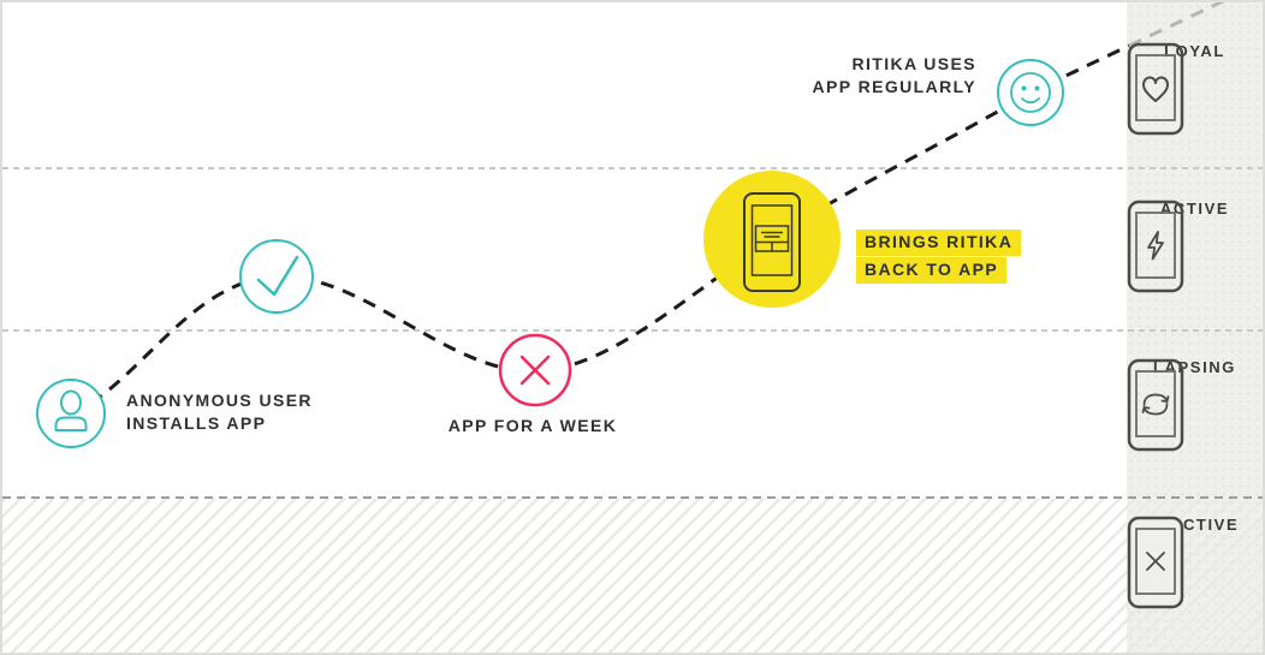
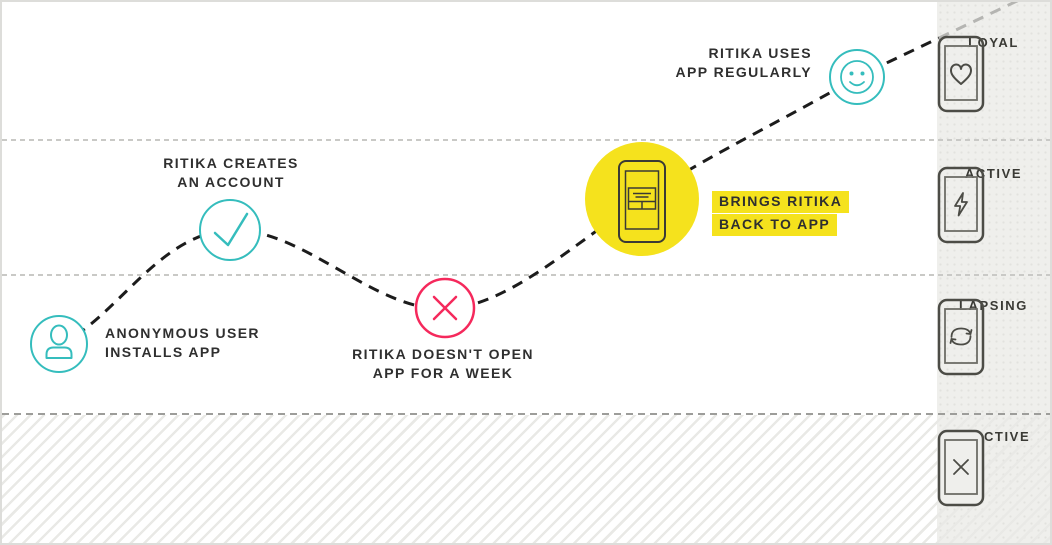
  ANONYMOUS USER
  INSTALLS APP
+ RITIKA CREATES
+ AN ACCOUNT
+ RITIKA DOESN'T OPEN
  APP FOR A WEEK
  BRINGS RITIKA
  BACK TO APP
  RITIKA USES
  APP REGULARLY
  LYAL
  ATIVE
  LAPSING
